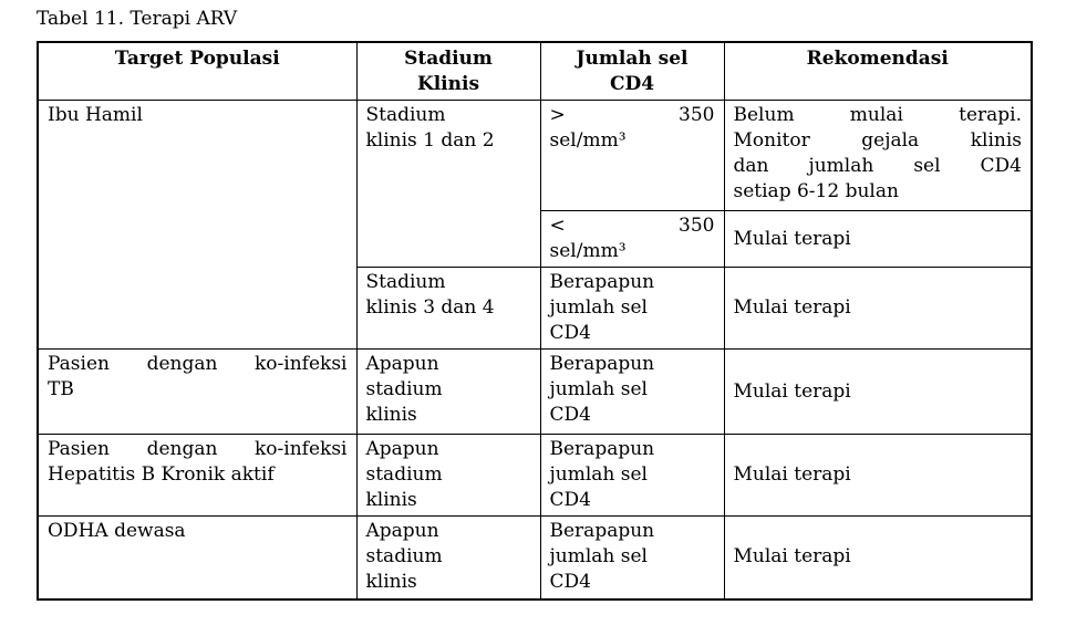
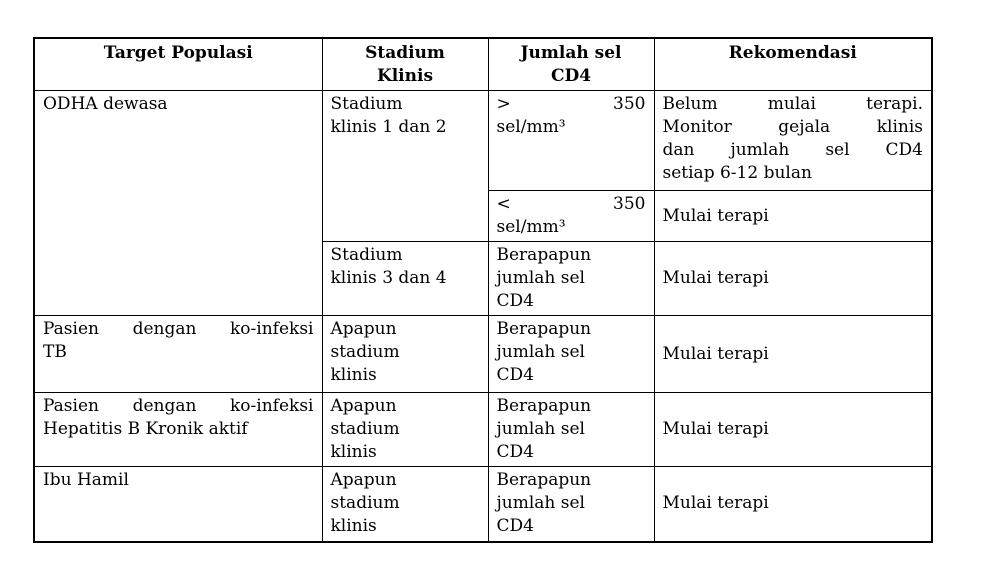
- Tabel 11. Terapi ARV
  Target Populasi	StadiumKlinis	Jumlah selCD4	Rekomendasi
- Ibu Hamil	Stadiumklinis 1 dan 2	> 350sel/mm³	Belum mulai terapi.Monitor gejala klinisdan jumlah sel CD4setiap 6-12 bulan
+ ODHA dewasa	Stadiumklinis 1 dan 2	> 350sel/mm³	Belum mulai terapi.Monitor gejala klinisdan jumlah sel CD4setiap 6-12 bulan
  < 350sel/mm³	Mulai terapi
  Stadiumklinis 3 dan 4	Berapapunjumlah selCD4	Mulai terapi
  Pasien dengan ko-infeksiTB	Apapunstadiumklinis	Berapapunjumlah selCD4	Mulai terapi
  Pasien dengan ko-infeksiHepatitis B Kronik aktif	Apapunstadiumklinis	Berapapunjumlah selCD4	Mulai terapi
- ODHA dewasa	Apapunstadiumklinis	Berapapunjumlah selCD4	Mulai terapi
+ Ibu Hamil	Apapunstadiumklinis	Berapapunjumlah selCD4	Mulai terapi
